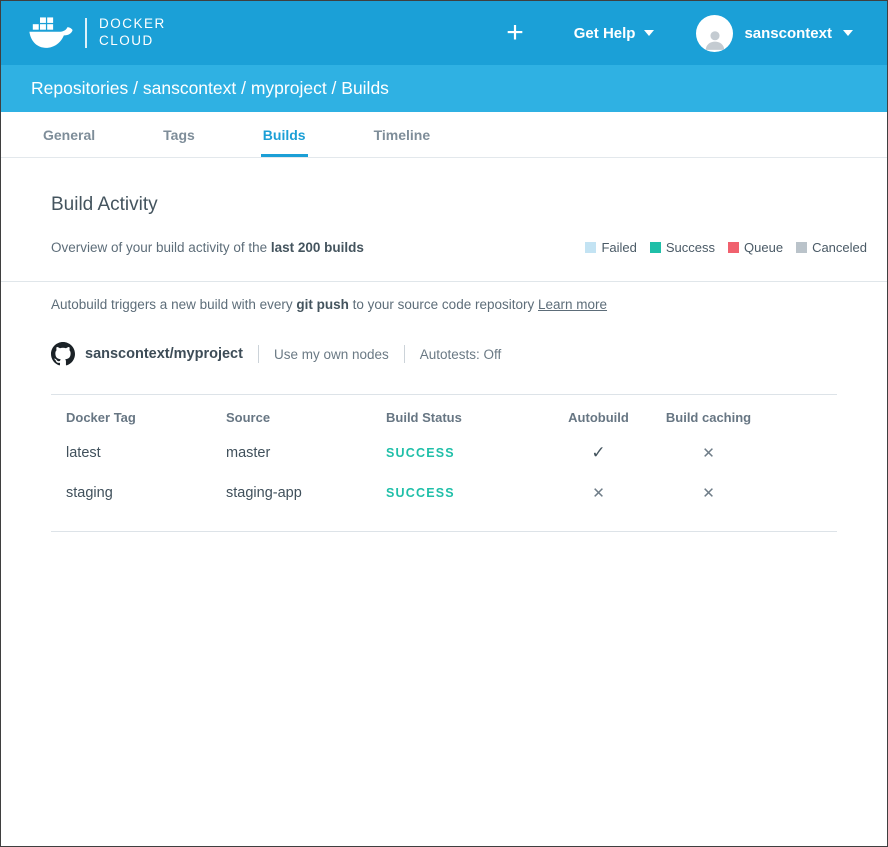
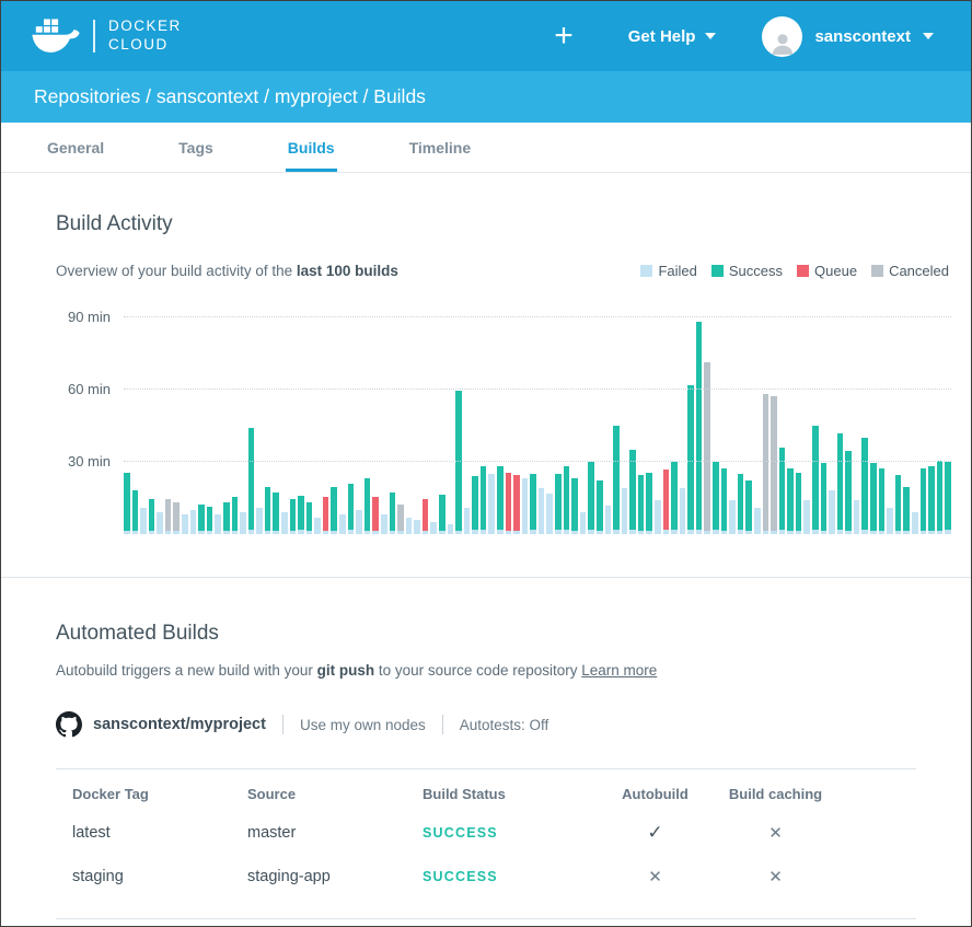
  DOCKER
  CLOUD
  +
  Get Help
  sanscontext
  Repositories / sanscontext / myproject / Builds
  General
  Tags
  Builds
  Timeline
  Build Activity
- Overview of your build activity of the last 200 builds
+ Overview of your build activity of the last 100 builds
  Failed
  Success
  Queue
  Canceled
+ 30 min
+ 60 min
+ 90 min
+ Automated Builds
- Autobuild triggers a new build with every git push to your source code repository Learn more
+ Autobuild triggers a new build with your git push to your source code repository Learn more
  sanscontext/myproject
  Use my own nodes
  Autotests: Off
  Docker Tag
  Source
  Build Status
  Autobuild
  Build caching
  latest
  master
  SUCCESS
  ✓
  ✕
  staging
  staging-app
  SUCCESS
  ✕
  ✕
